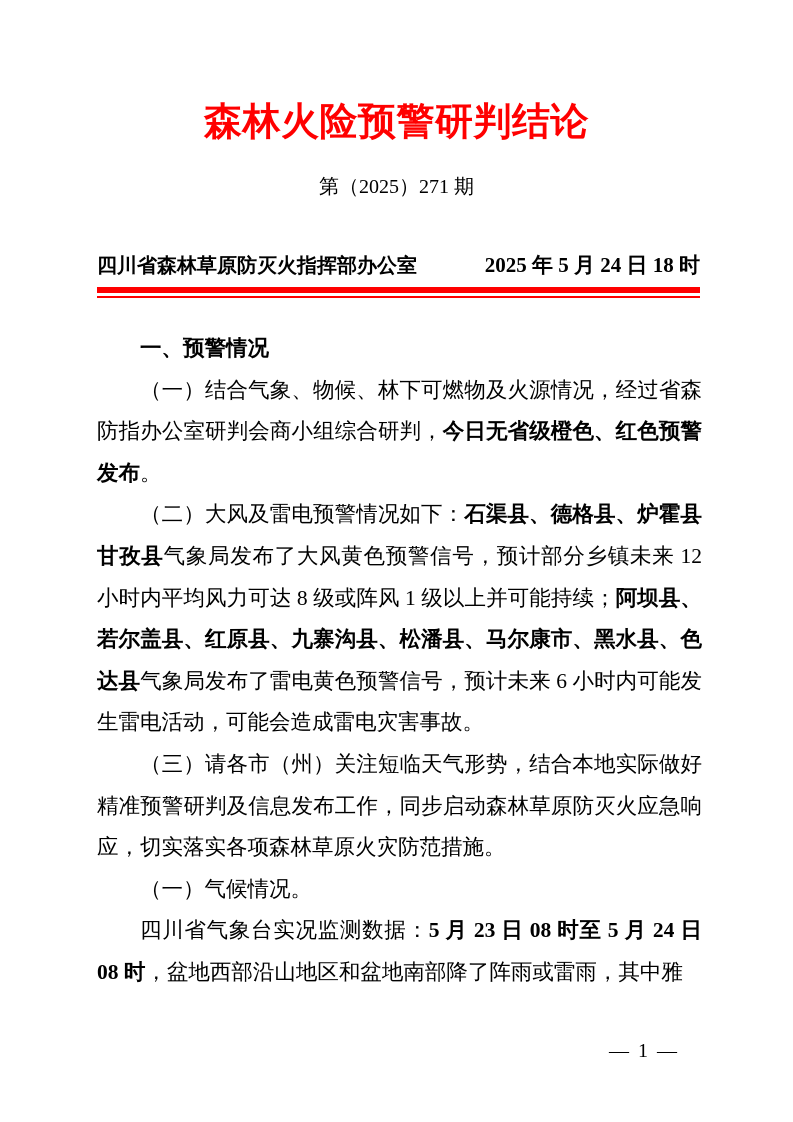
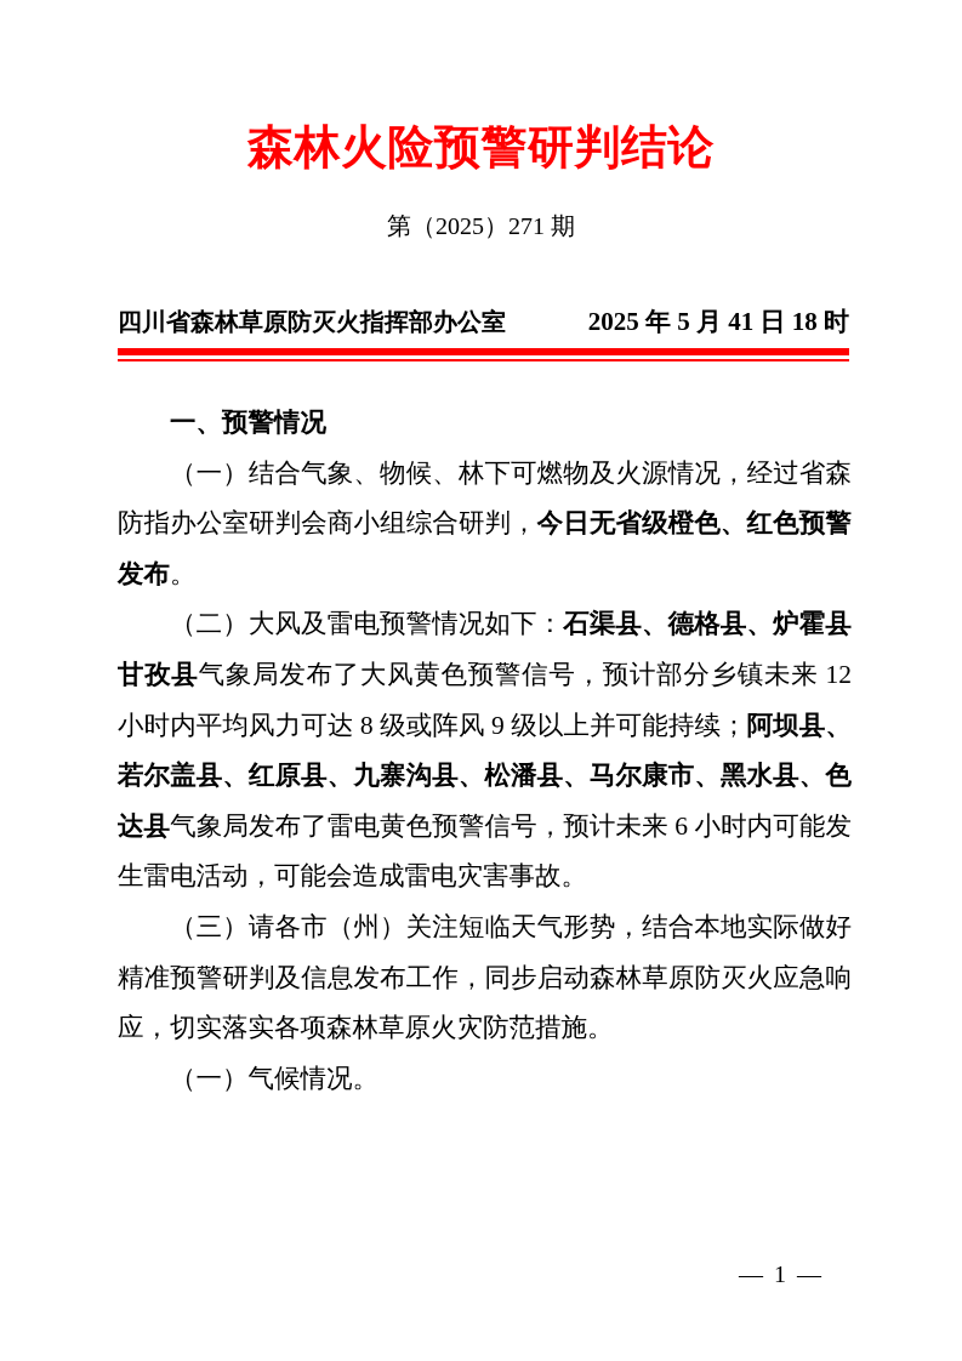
  森林火险预警研判结论
  第（2025）271 期
  四川省森林草原防灭火指挥部办公室
- 2025 年 5 月 24 日 18 时
+ 2025 年 5 月 41 日 18 时
  一、预警情况
  （一）结合气象、物候、林下可燃物及火源情况，经过省森防指办公室研判会商小组综合研判，今日无省级橙色、红色预警发布。
- （二）大风及雷电预警情况如下：石渠县、德格县、炉霍县甘孜县气象局发布了大风黄色预警信号，预计部分乡镇未来 12 小时内平均风力可达 8 级或阵风 1 级以上并可能持续；阿坝县、若尔盖县、红原县、九寨沟县、松潘县、马尔康市、黑水县、色达县气象局发布了雷电黄色预警信号，预计未来 6 小时内可能发生雷电活动，可能会造成雷电灾害事故。
+ （二）大风及雷电预警情况如下：石渠县、德格县、炉霍县甘孜县气象局发布了大风黄色预警信号，预计部分乡镇未来 12 小时内平均风力可达 8 级或阵风 9 级以上并可能持续；阿坝县、若尔盖县、红原县、九寨沟县、松潘县、马尔康市、黑水县、色达县气象局发布了雷电黄色预警信号，预计未来 6 小时内可能发生雷电活动，可能会造成雷电灾害事故。
  （三）请各市（州）关注短临天气形势，结合本地实际做好精准预警研判及信息发布工作，同步启动森林草原防灭火应急响应，切实落实各项森林草原火灾防范措施。
  （一）气候情况。
- 四川省气象台实况监测数据：5 月 23 日 08 时至 5 月 24 日 08 时，盆地西部沿山地区和盆地南部降了阵雨或雷雨，其中雅
  — 1 —
